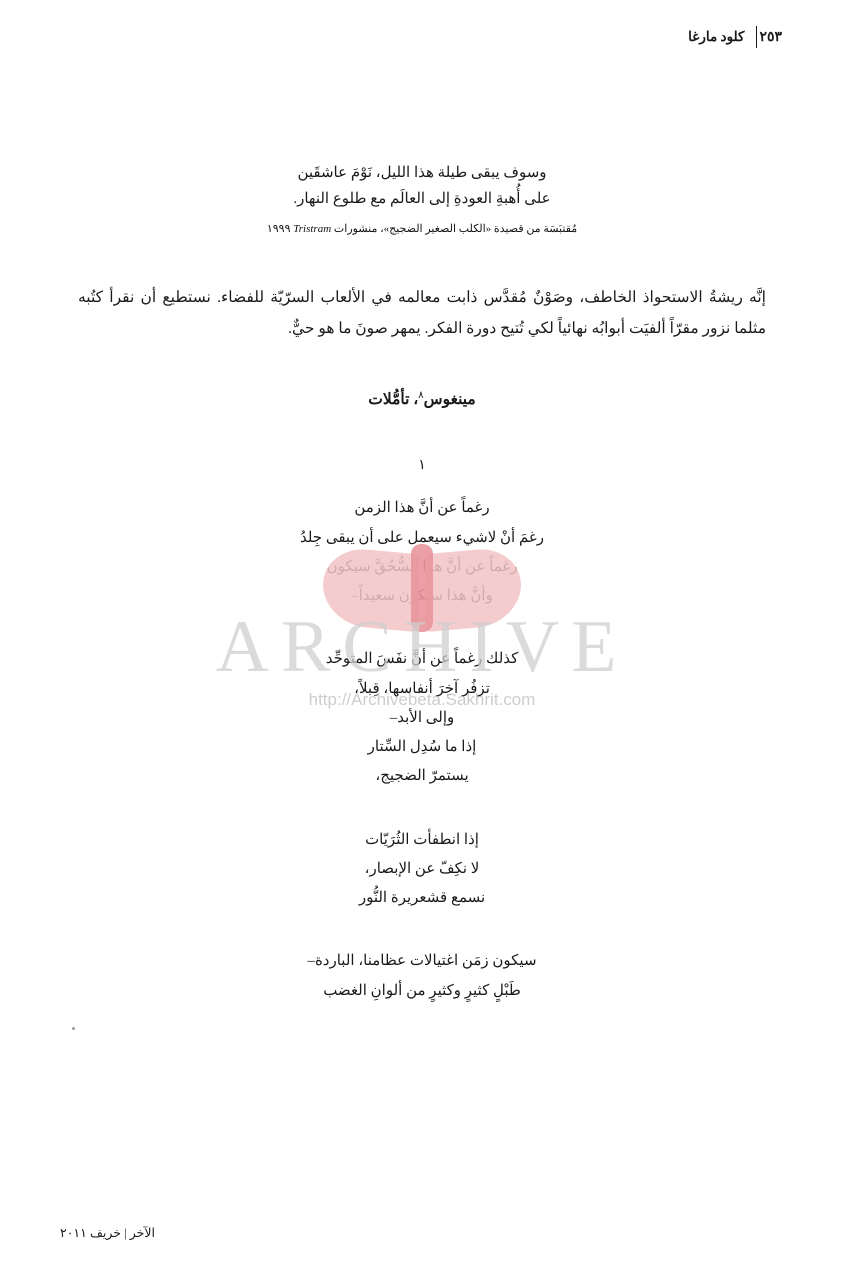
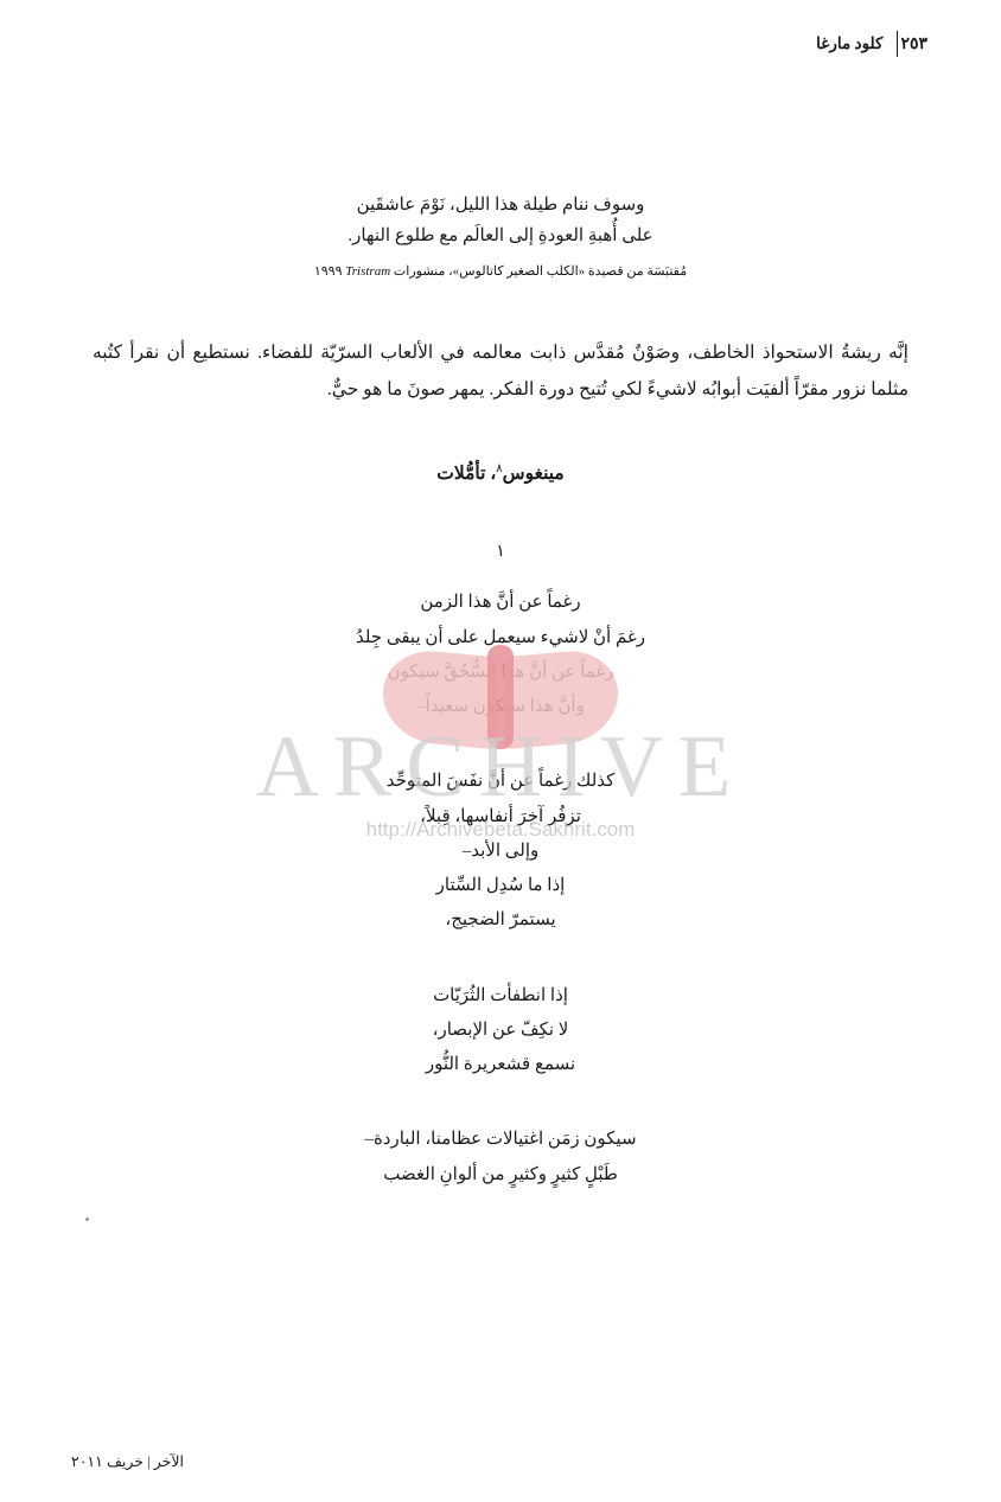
  ٢٥٣
  كلود مارغا
  ARCHIVE
  http://Archivebeta.Sakhrit.com
- وسوف يبقى طيلة هذا الليل، نَوْمَ عاشقَين
+ وسوف ننام طيلة هذا الليل، نَوْمَ عاشقَين
  على أُهبةِ العودةِ إلى العالَم مع طلوع النهار.
- مُقتبَسَة من قصيدة «الكلب الصغير الضجيج»، منشورات Tristram ١٩٩٩
+ مُقتبَسَة من قصيدة «الكلب الصغير كاتالوس»، منشورات Tristram ١٩٩٩
- إنَّه ريشةُ الاستحواذ الخاطف، وصَوْنٌ مُقدَّس ذابت معالمه في الألعاب السرّيّة للفضاء. نستطيع أن نقرأ كتُبه مثلما نزور مقرّاً ألفيَت أبوابُه نهائياً لكي تُتيح دورة الفكر. يمهر صونَ ما هو حيٌّ.
+ إنَّه ريشةُ الاستحواذ الخاطف، وصَوْنٌ مُقدَّس ذابت معالمه في الألعاب السرّيّة للفضاء. نستطيع أن نقرأ كتُبه مثلما نزور مقرّاً ألفيَت أبوابُه لاشيءً لكي تُتيح دورة الفكر. يمهر صونَ ما هو حيٌّ.
  مينغوس٨، تأمُّلات
  ١
  رغماً عن أنَّ هذا الزمن
  رغمَ أنْ لاشيء سيعمل على أن يبقى جِلدُ
  رغماً عن أنَّ هسُّحُقَّ سيكون
  وأنَّ هذا سن سعيداً
  كذلك رغماً عن أنَّ نفَسَ المتوحِّد
  تزفُر آخِرَ أنفاسها، قِبلاً،
  وإلى الأبد–
  إذا ما سُدِل السِّتار
  يستمرّ الضجيج،
  إذا انطفأت الثُرَيّات
  لا نكِفّ عن الإبصار،
  نسمع قشعريرة النُّور
  سيكون زمَن اغتيالات عظامنا، الباردة–
  طَبْلٍ كثيرٍ وكثيرٍ من ألوانِ الغضب
  الآخر | خريف ٢٠١١
